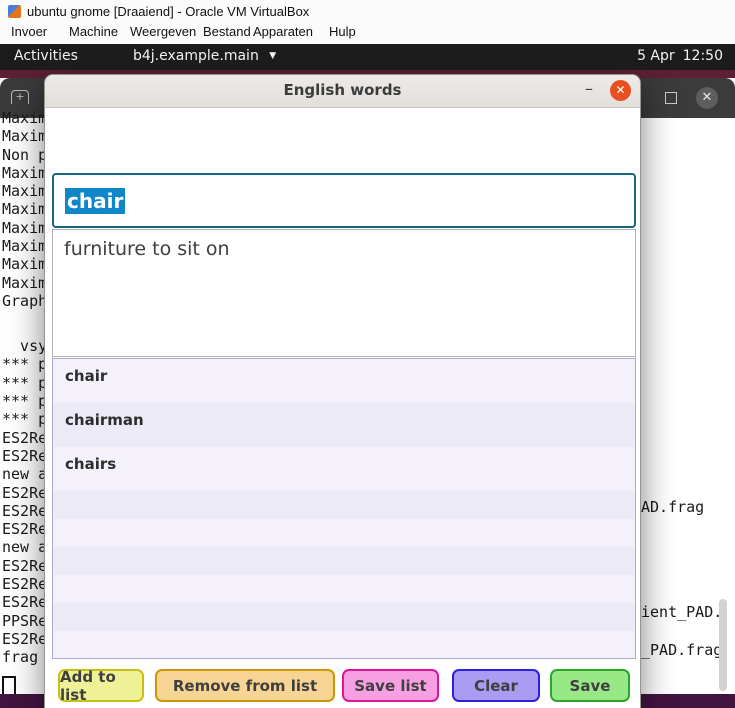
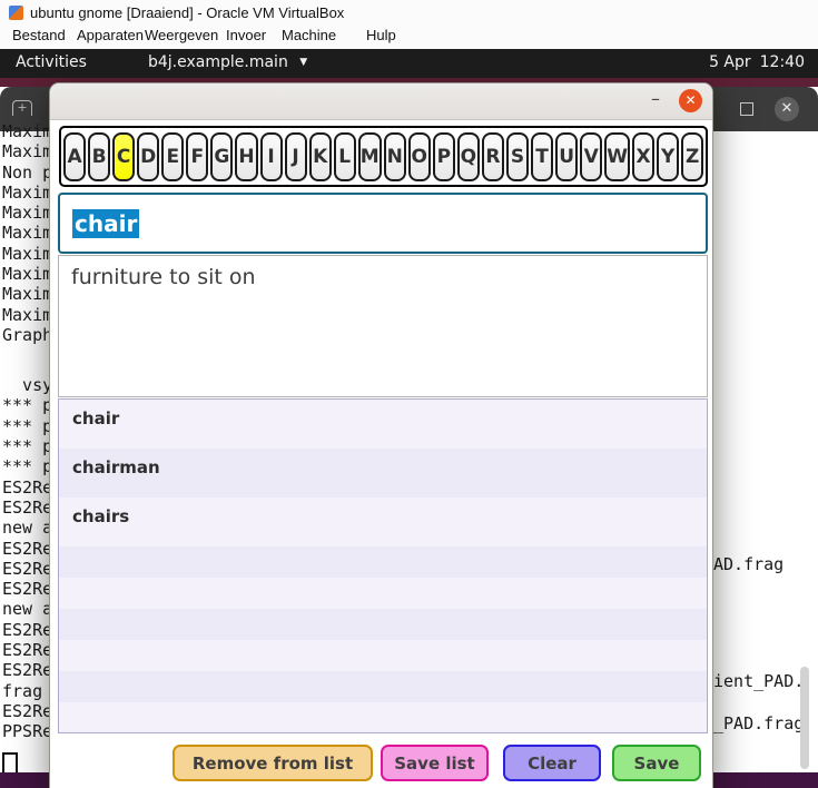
  ubuntu gnome [Draaiend] - Oracle VM VirtualBox
- Invoer
+ Bestand
- Machine
+ Apparaten
  Weergeven
- Bestand
+ Invoer
- Apparaten
+ Machine
  Hulp
  Activities
  b4j.example.main ▼
- 5 Apr 12:50
+ 5 Apr 12:40
  +
  ✕
- English words
  –
  ✕
+ A
+ B
+ C
+ D
+ E
+ F
+ G
+ H
+ I
+ J
+ K
+ L
+ M
+ N
+ O
+ P
+ Q
+ R
+ S
+ T
+ U
+ V
+ W
+ X
+ Y
+ Z
  chair
  furniture to sit on
  chair
  chairman
  chairs
- Add to list
  Remove from list
  Save list
  Clear
  Save
  Maxim
  Maxim
  Non p
  Maxim
  Maxim
  Maxim
  Maxim
  Maxim
  Maxim
  Maxim
  Graph
  vsy
  *** p
  *** p
  *** p
  *** p
  ES2Re
  ES2Re
  new a
  ES2Re
  ES2Re
  ES2Re
  new a
  ES2Re
  ES2Re
  ES2Re
- PPSRe
+ frag
  ES2Re
- frag
+ PPSRe
  AD.frag
  ient_PAD.
  _PAD.frag
